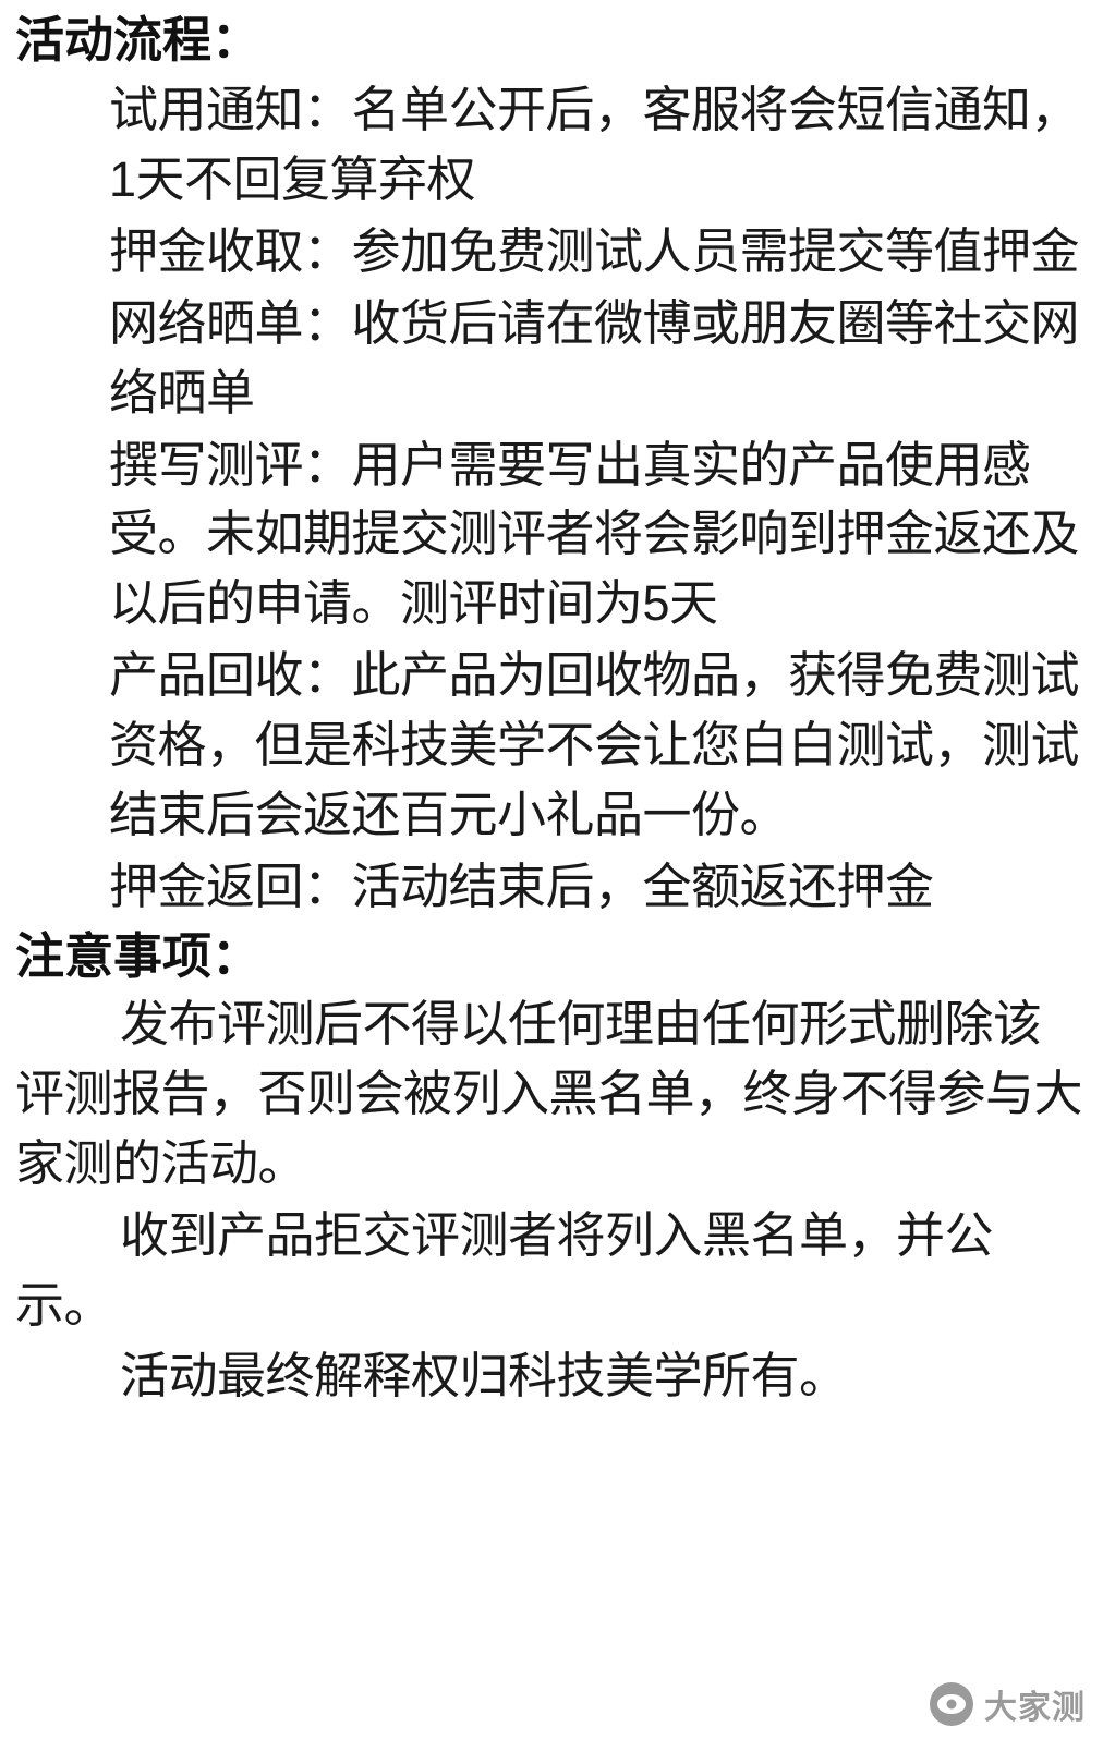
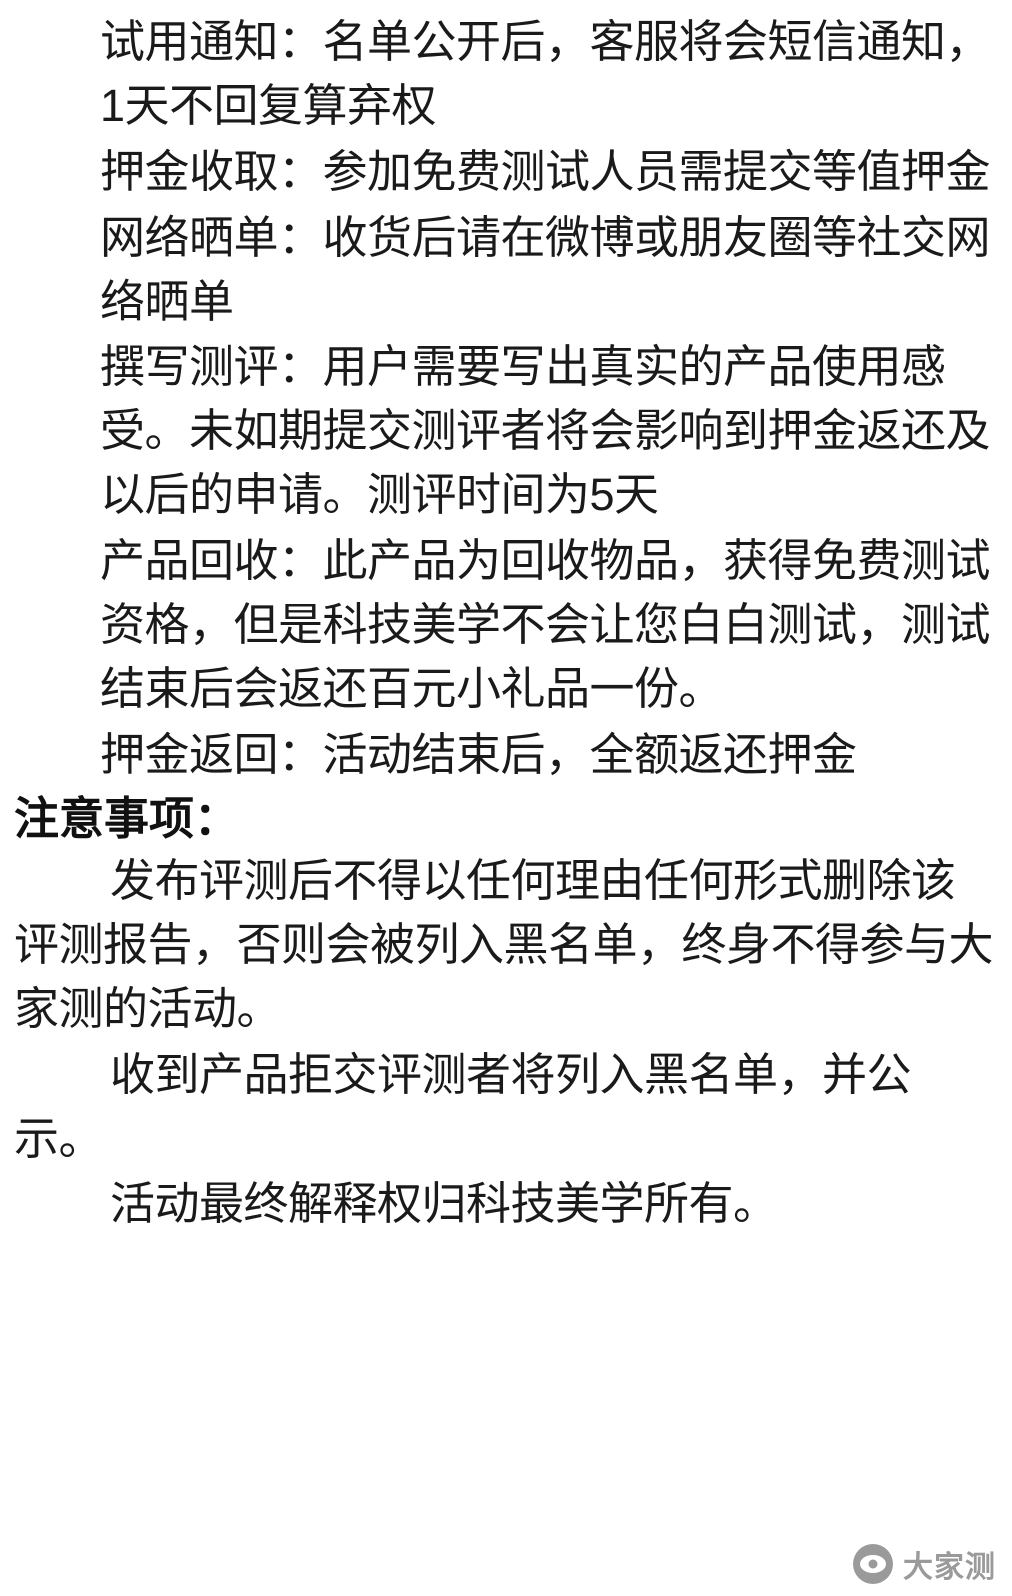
- 活动流程：
  试用通知：名单公开后，客服将会短信通知，1天不回复算弃权
  押金收取：参加免费测试人员需提交等值押金
  网络晒单：收货后请在微博或朋友圈等社交网络晒单
  撰写测评：用户需要写出真实的产品使用感受。未如期提交测评者将会影响到押金返还及以后的申请。测评时间为5天
  产品回收：此产品为回收物品，获得免费测试资格，但是科技美学不会让您白白测试，测试结束后会返还百元小礼品一份。
  押金返回：活动结束后，全额返还押金
  注意事项：
  发布评测后不得以任何理由任何形式删除该评测报告，否则会被列入黑名单，终身不得参与大家测的活动。
  收到产品拒交评测者将列入黑名单，并公示。
  活动最终解释权归科技美学所有。
  大家测
